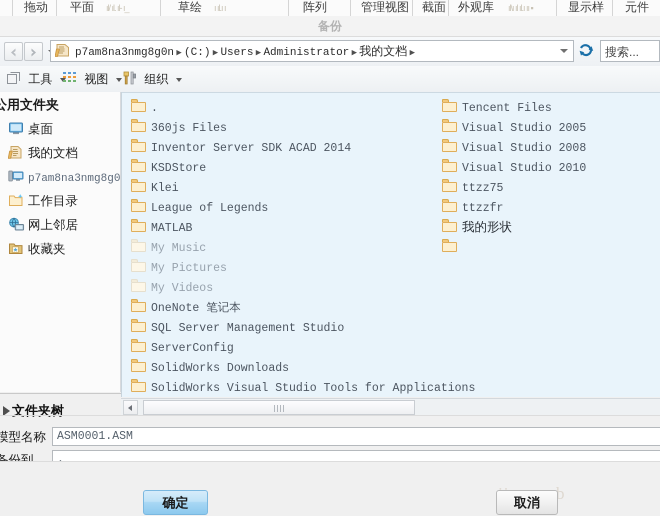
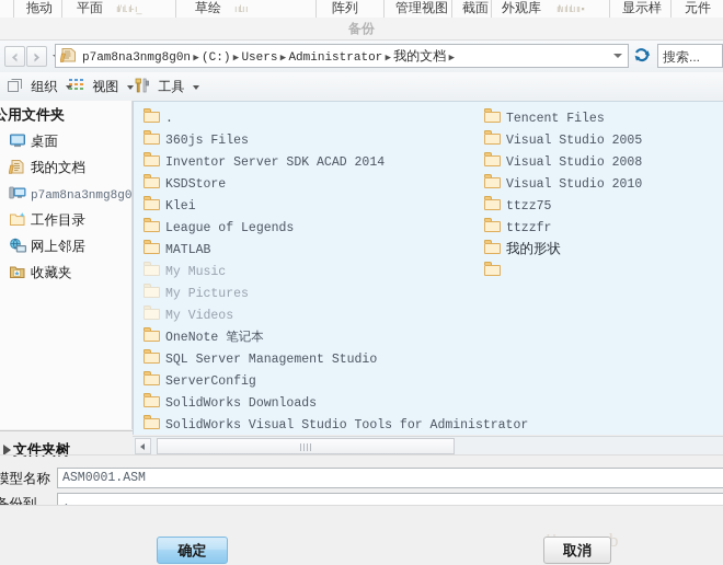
  ıl/ ıl. ıl- ı_
  ı ıl.ı ı
  ıl\ı ıl ıl.ı ıı ▪
  拖动
  平面
  草绘
  阵列
  管理视图
  截面
  外观库
  显示样
  元件
  备份
  p7am8na3nmg8g0n ▶ (C:) ▶ Users ▶ Administrator ▶ 我的文档 ▶
  搜索...
- 工具
+ 组织
  视图
- 组织
+ 工具
  公用文件夹
  桌面
  我的文档
  p7am8na3nmg8g0
  工作目录
  网上邻居
  收藏夹
  .
  360js Files
  Inventor Server SDK ACAD 2014
  KSDStore
  Klei
  League of Legends
  MATLAB
  My Music
  My Pictures
  My Videos
  OneNote 笔记本
  SQL Server Management Studio
  ServerConfig
  SolidWorks Downloads
- SolidWorks Visual Studio Tools for Applications
+ SolidWorks Visual Studio Tools for Administrator
  Tencent Files
  Visual Studio 2005
  Visual Studio 2008
  Visual Studio 2010
  ttzz75
  ttzzfr
  我的形状
  文件夹树
  模型名称
  ASM0001.ASM
  备份到
  .
  确定
  取消
